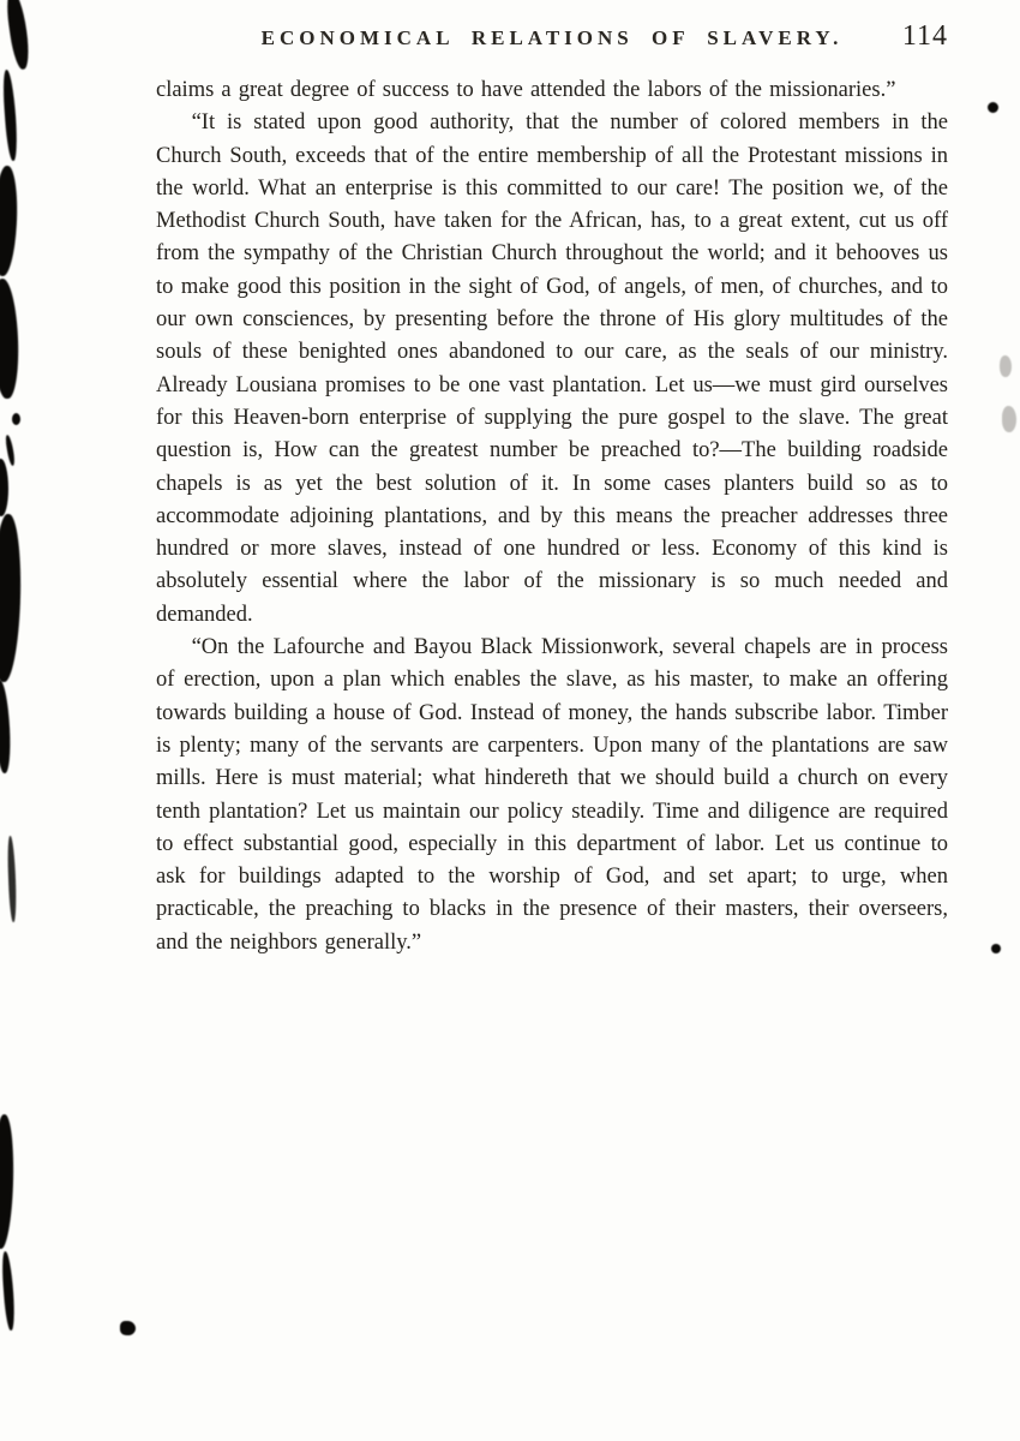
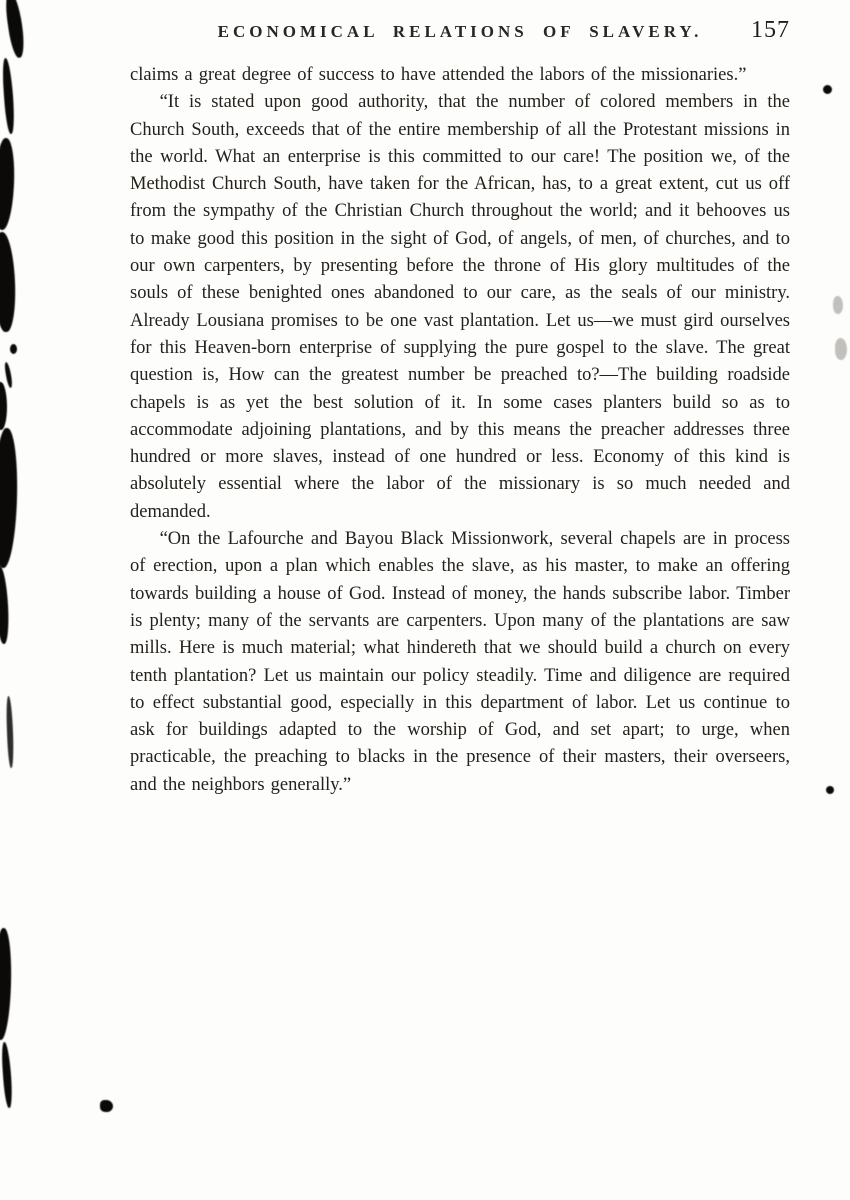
  ECONOMICAL RELATIONS OF SLAVERY.
- 114
+ 157
  claims a great degree of success to have attended the labors of the missionaries.”
- “It is stated upon good authority, that the number of colored members in the Church South, exceeds that of the entire membership of all the Protestant missions in the world. What an enterprise is this committed to our care! The position we, of the Methodist Church South, have taken for the African, has, to a great extent, cut us off from the sympathy of the Christian Church throughout the world; and it behooves us to make good this position in the sight of God, of angels, of men, of churches, and to our own consciences, by presenting before the throne of His glory multitudes of the souls of these benighted ones abandoned to our care, as the seals of our ministry. Already Lousiana promises to be one vast plantation. Let us—we must gird ourselves for this Heaven-born enterprise of supplying the pure gospel to the slave. The great question is, How can the greatest number be preached to?—The building roadside chapels is as yet the best solution of it. In some cases planters build so as to accommodate adjoining plantations, and by this means the preacher addresses three hundred or more slaves, instead of one hundred or less. Economy of this kind is absolutely essential where the labor of the missionary is so much needed and demanded.
+ “It is stated upon good authority, that the number of colored members in the Church South, exceeds that of the entire membership of all the Protestant missions in the world. What an enterprise is this committed to our care! The position we, of the Methodist Church South, have taken for the African, has, to a great extent, cut us off from the sympathy of the Christian Church throughout the world; and it behooves us to make good this position in the sight of God, of angels, of men, of churches, and to our own carpenters, by presenting before the throne of His glory multitudes of the souls of these benighted ones abandoned to our care, as the seals of our ministry. Already Lousiana promises to be one vast plantation. Let us—we must gird ourselves for this Heaven-born enterprise of supplying the pure gospel to the slave. The great question is, How can the greatest number be preached to?—The building roadside chapels is as yet the best solution of it. In some cases planters build so as to accommodate adjoining plantations, and by this means the preacher addresses three hundred or more slaves, instead of one hundred or less. Economy of this kind is absolutely essential where the labor of the missionary is so much needed and demanded.
- “On the Lafourche and Bayou Black Missionwork, several chapels are in process of erection, upon a plan which enables the slave, as his master, to make an offering towards building a house of God. Instead of money, the hands subscribe labor. Timber is plenty; many of the servants are carpenters. Upon many of the plantations are saw mills. Here is must material; what hindereth that we should build a church on every tenth plantation? Let us maintain our policy steadily. Time and diligence are required to effect substantial good, especially in this department of labor. Let us continue to ask for buildings adapted to the worship of God, and set apart; to urge, when practicable, the preaching to blacks in the presence of their masters, their overseers, and the neighbors generally.”
+ “On the Lafourche and Bayou Black Missionwork, several chapels are in process of erection, upon a plan which enables the slave, as his master, to make an offering towards building a house of God. Instead of money, the hands subscribe labor. Timber is plenty; many of the servants are carpenters. Upon many of the plantations are saw mills. Here is much material; what hindereth that we should build a church on every tenth plantation? Let us maintain our policy steadily. Time and diligence are required to effect substantial good, especially in this department of labor. Let us continue to ask for buildings adapted to the worship of God, and set apart; to urge, when practicable, the preaching to blacks in the presence of their masters, their overseers, and the neighbors generally.”
